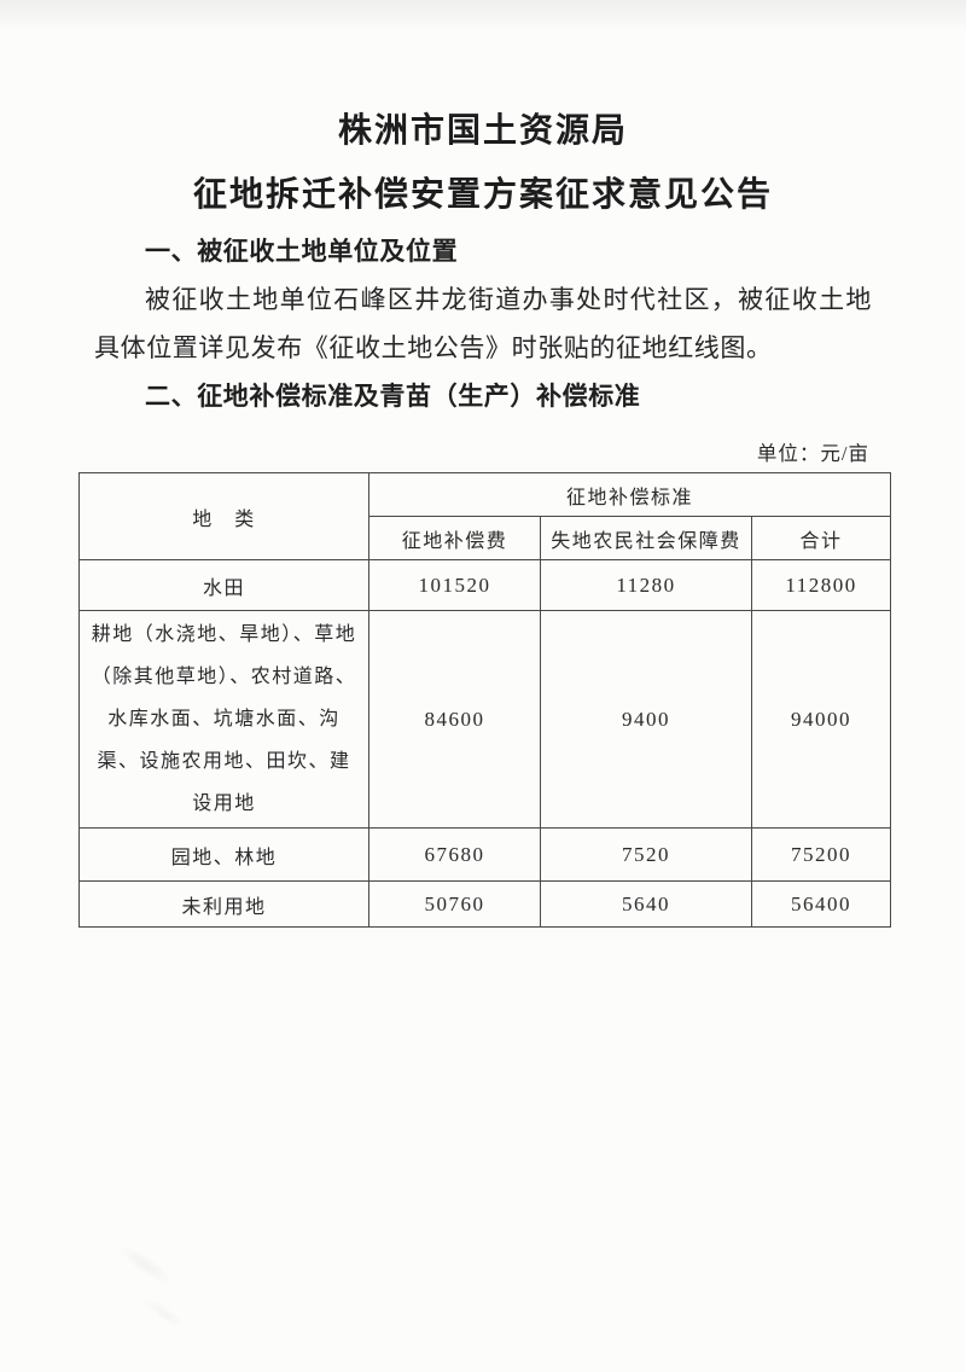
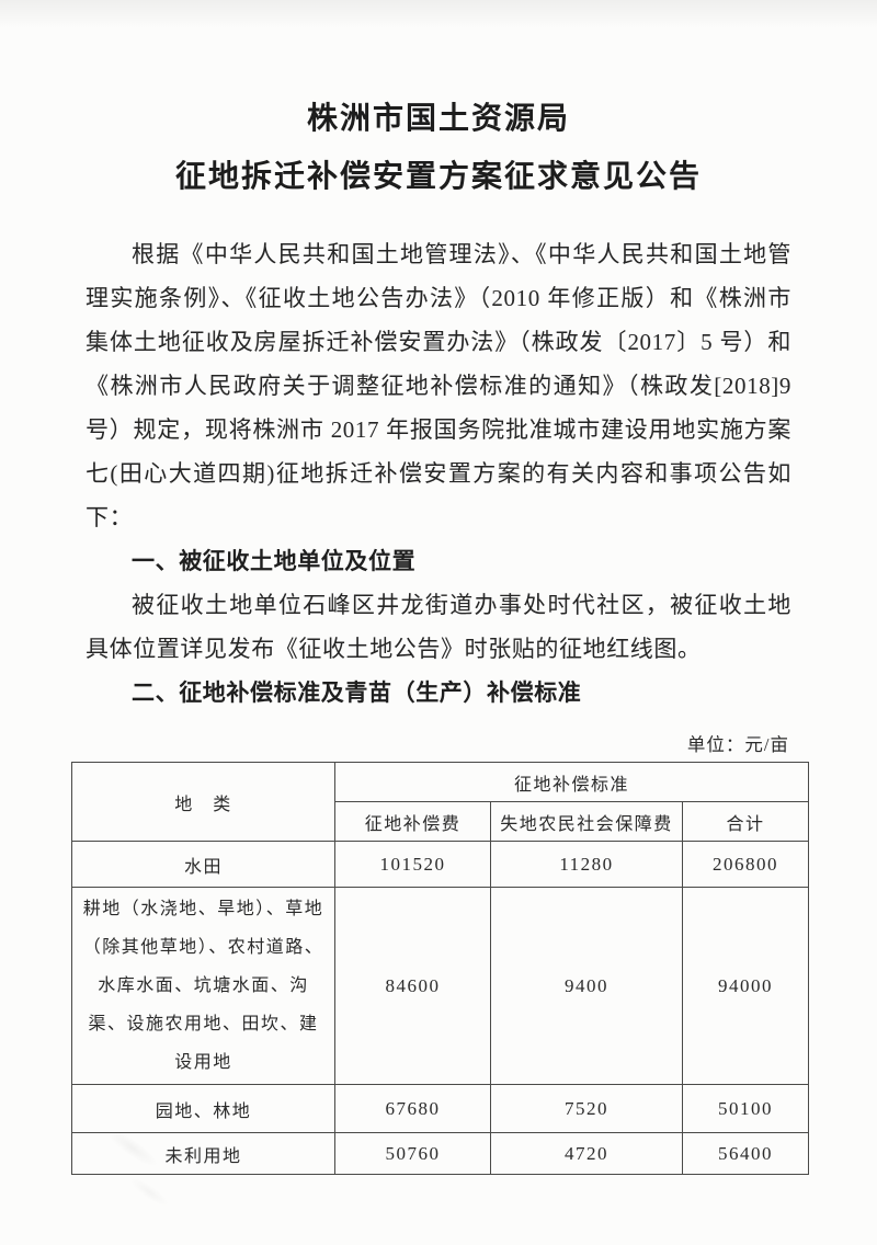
  株洲市国土资源局
  征地拆迁补偿安置方案征求意见公告
+ 根据《中华人民共和国土地管理法》、《中华人民共和国土地管理实施条例》、《征收土地公告办法》（2010 年修正版）和《株洲市集体土地征收及房屋拆迁补偿安置办法》（株政发〔2017〕5 号）和《株洲市人民政府关于调整征地补偿标准的通知》（株政发[2018]9 号）规定，现将株洲市 2017 年报国务院批准城市建设用地实施方案七(田心大道四期)征地拆迁补偿安置方案的有关内容和事项公告如下：
  一、被征收土地单位及位置
  被征收土地单位石峰区井龙街道办事处时代社区，被征收土地具体位置详见发布《征收土地公告》时张贴的征地红线图。
  二、征地补偿标准及青苗（生产）补偿标准
  单位：元/亩
  地 类	征地补偿标准
  征地补偿费	失地农民社会保障费	合计
- 水田	101520	11280	112800
+ 水田	101520	11280	206800
  耕地（水浇地、旱地）、草地（除其他草地）、农村道路、水库水面、坑塘水面、沟渠、设施农用地、田坎、建设用地	84600	9400	94000
- 园地、林地	67680	7520	75200
+ 园地、林地	67680	7520	50100
- 未利用地	50760	5640	56400
+ 未利用地	50760	4720	56400
